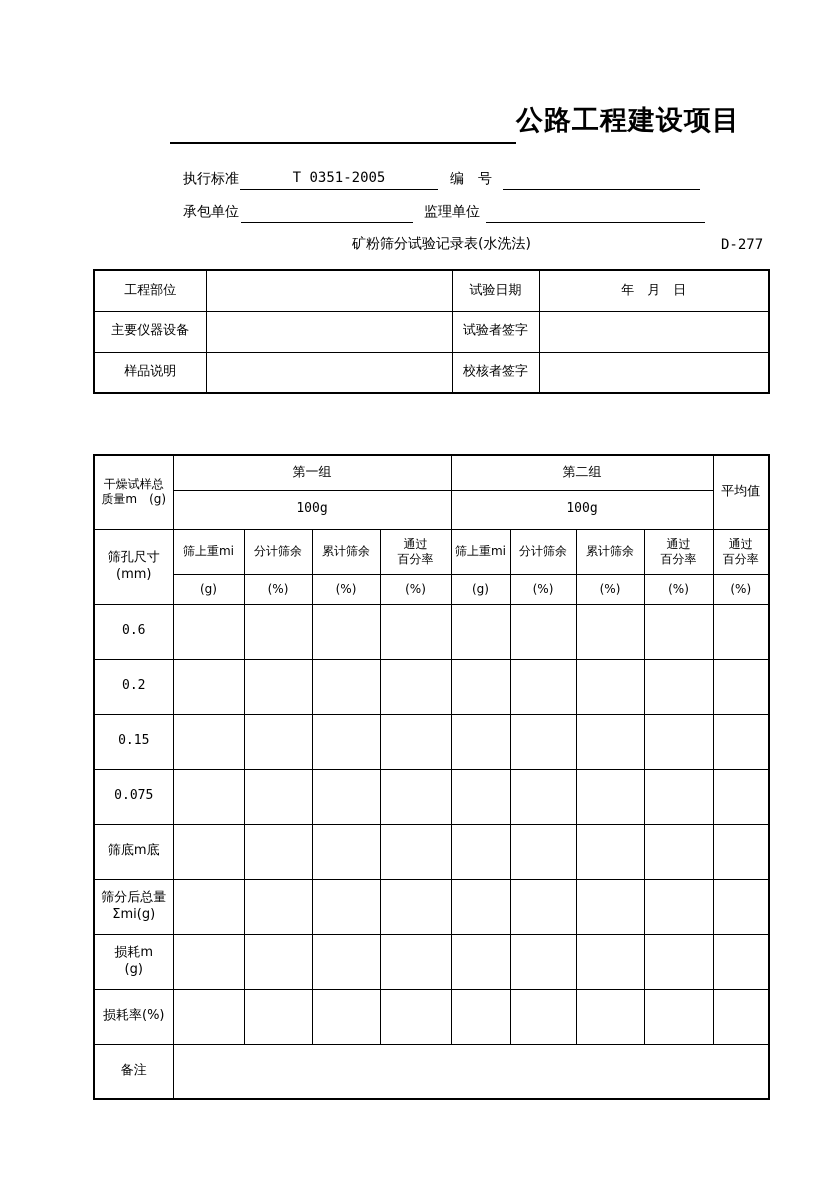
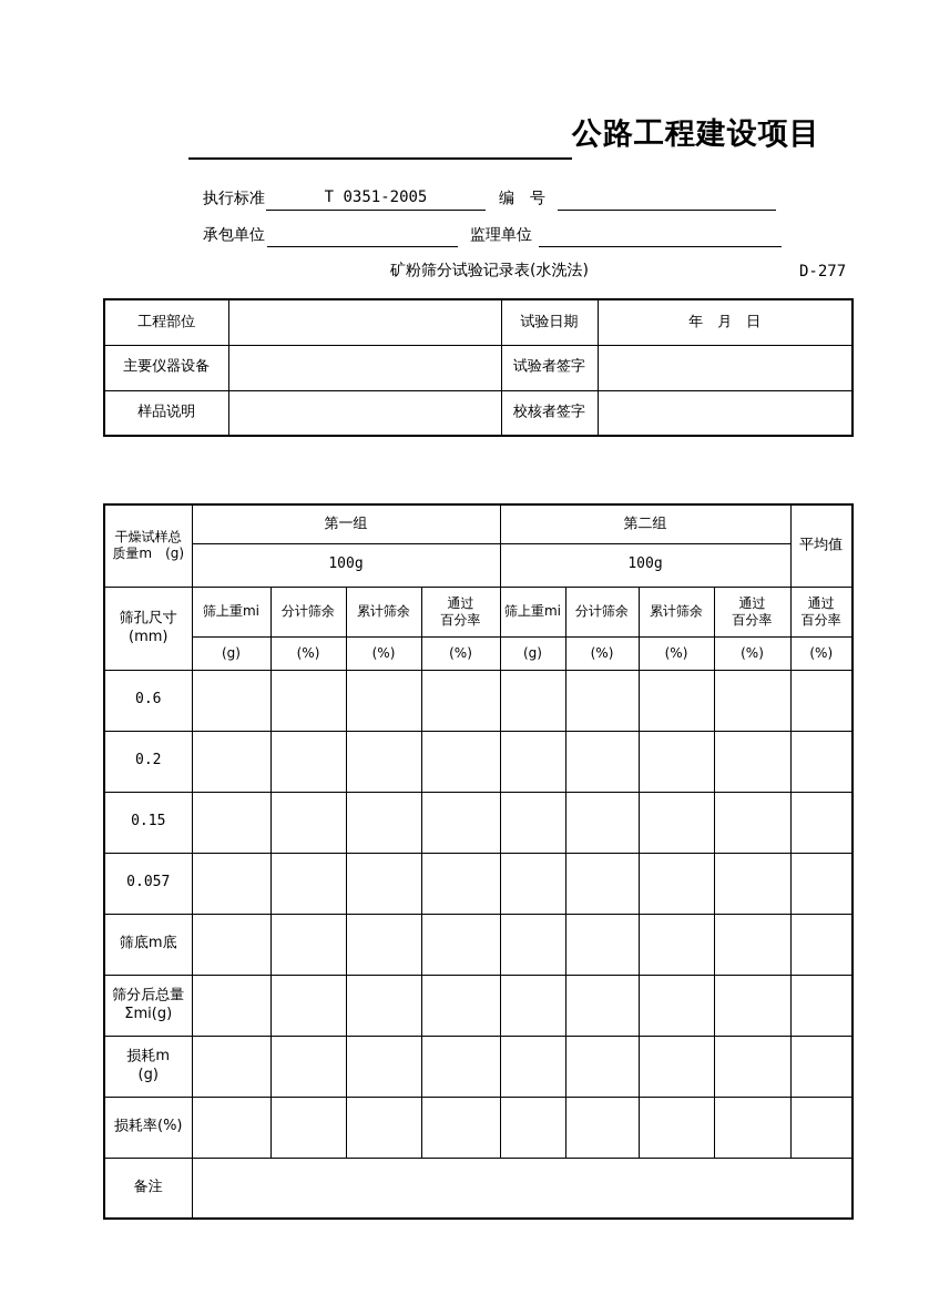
  公路工程建设项目
  执行标准
  T 0351-2005
  编 号
  承包单位
  监理单位
  矿粉筛分试验记录表(水洗法)
  D-277
  工程部位		试验日期	年 月 日
  主要仪器设备		试验者签字
  样品说明		校核者签字
  干燥试样总 质量m (g)	第一组	第二组	平均值
  100g	100g
  筛孔尺寸 (mm)	筛上重mi	分计筛余	累计筛余	通过 百分率	筛上重mi	分计筛余	累计筛余	通过 百分率	通过 百分率
  (g)	(%)	(%)	(%)	(g)	(%)	(%)	(%)	(%)
  0.6
  0.2
  0.15
- 0.075
+ 0.057
  筛底m底
  筛分后总量 Σmi(g)
  损耗m (g)
  损耗率(%)
  备注
